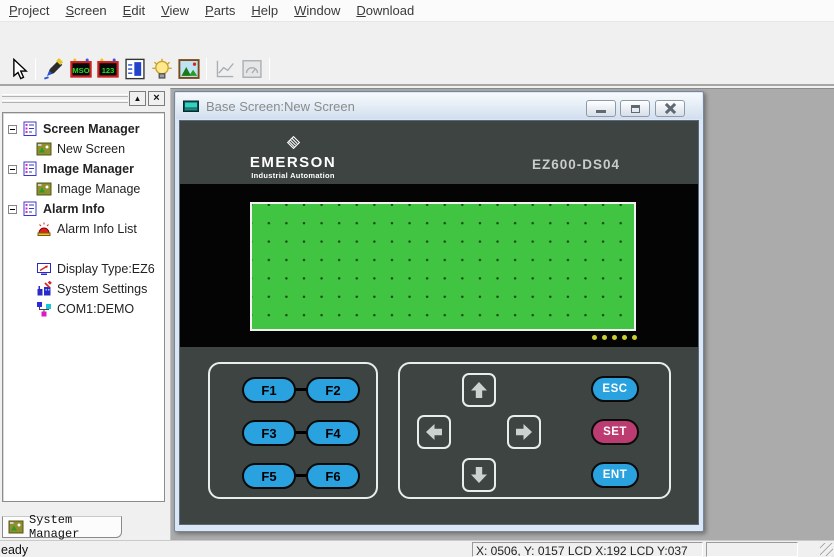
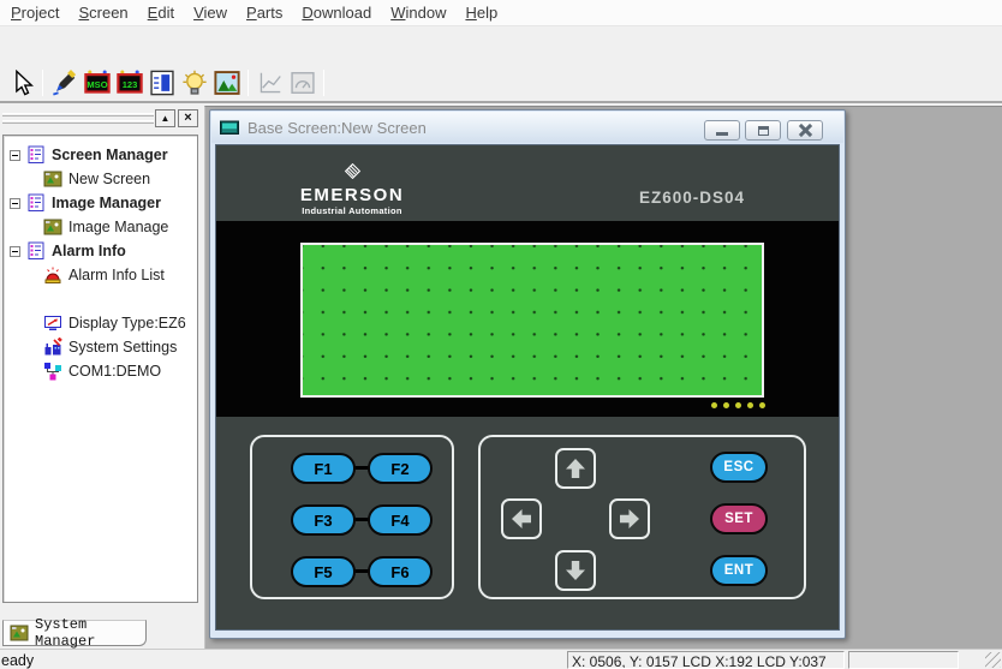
  Project
  Screen
  Edit
  View
  Parts
- Help
+ Download
  Window
- Download
+ Help
  MSO
  123
  ▲
  ×
  Screen Manager
  New Screen
  Image Manager
  Image Manage
  Alarm Info
  Alarm Info List
  Display Type:EZ6
  System Settings
  COM1:DEMO
  System Manager
  Base Screen:New Screen
  EMERSON
  Industrial Automation
  EZ600-DS04
  F1
  F2
  F3
  F4
  F5
  F6
  ESC
  SET
  ENT
  eady
  X: 0506, Y: 0157 LCD X:192 LCD Y:037
